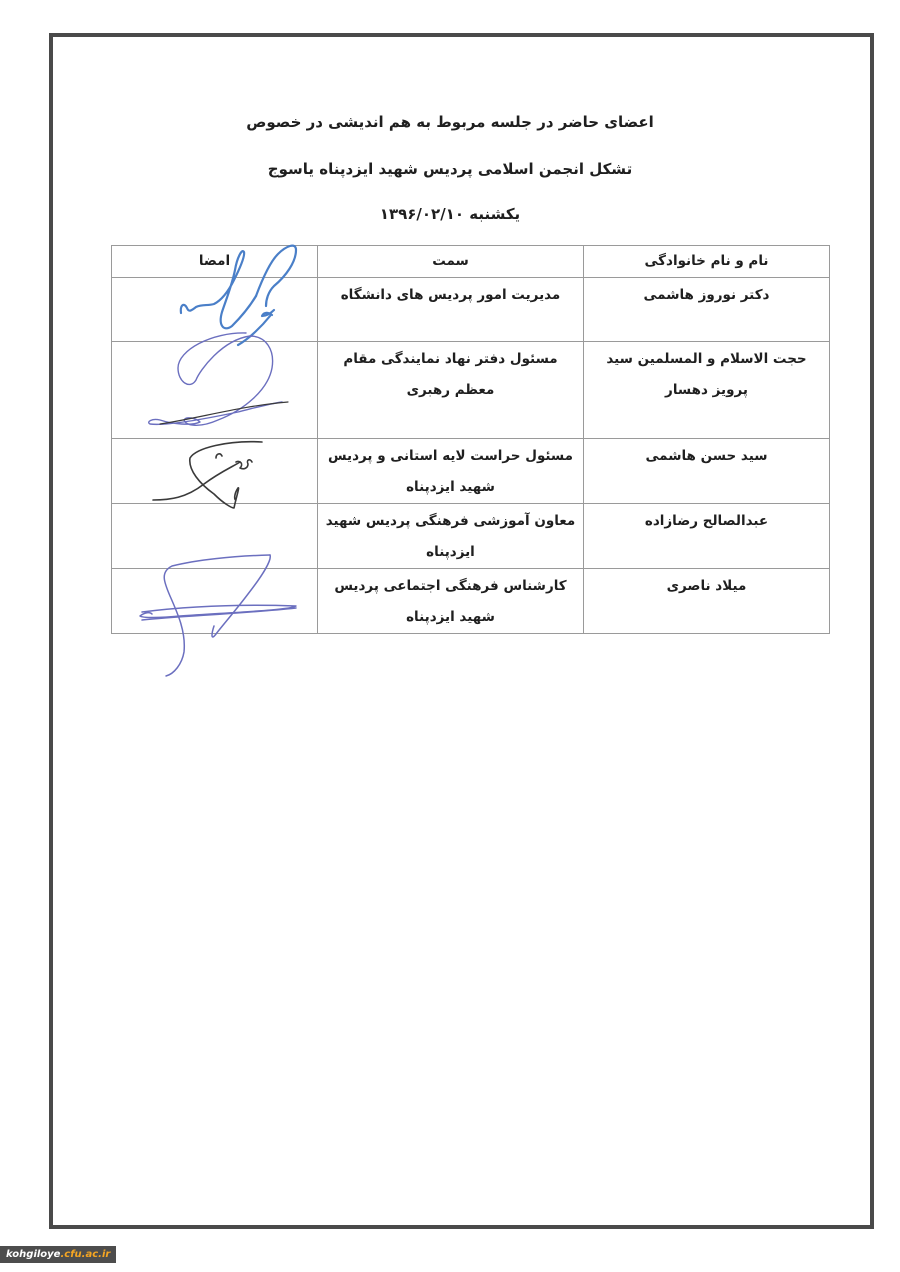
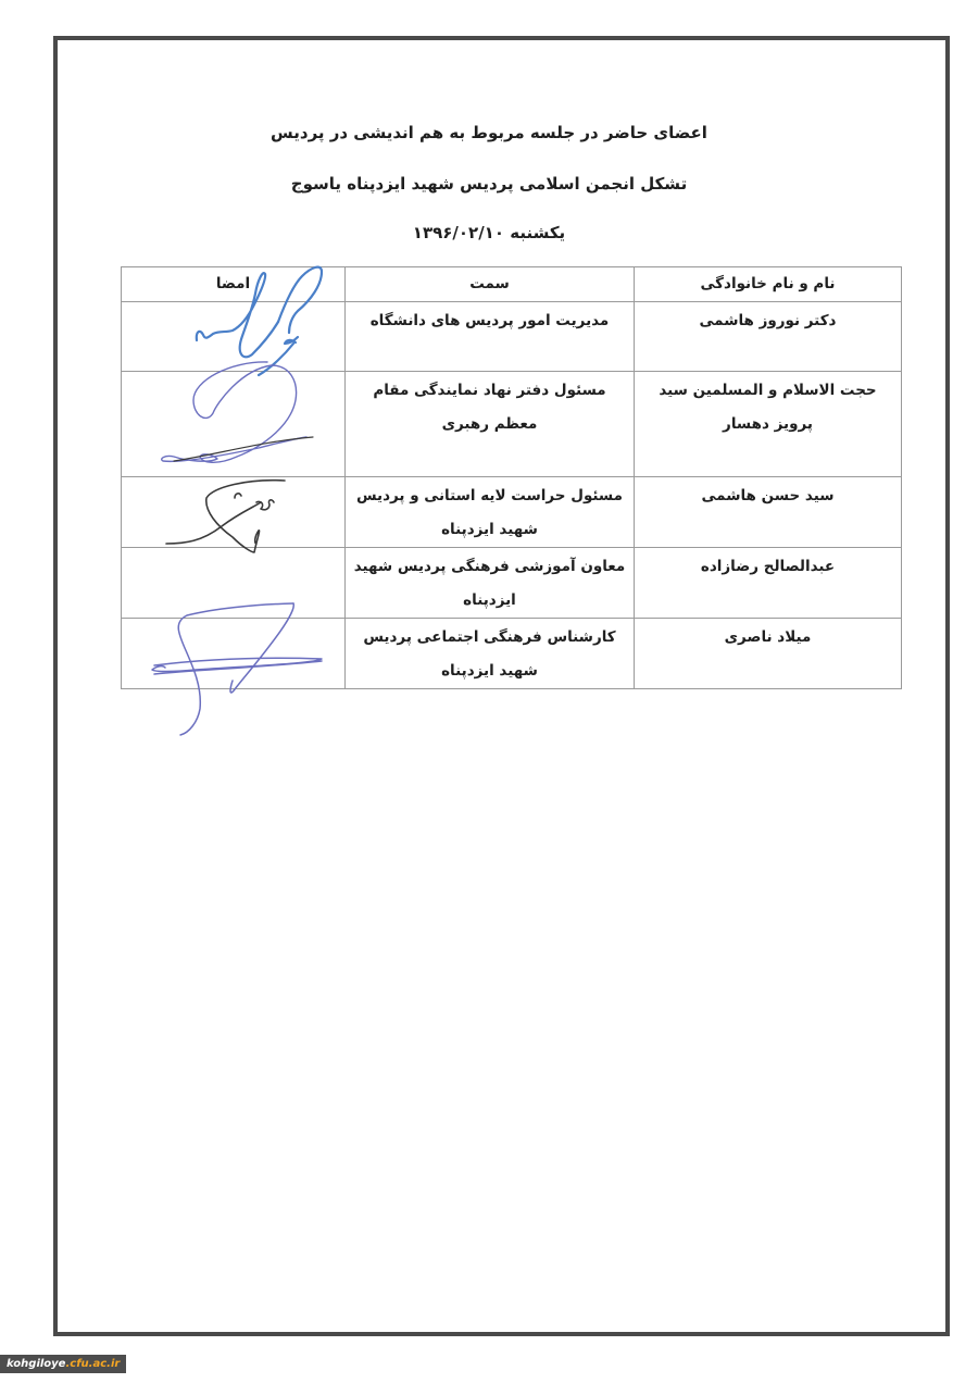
- اعضای حاضر در جلسه مربوط به هم اندیشی در خصوص
+ اعضای حاضر در جلسه مربوط به هم اندیشی در پردیس
  تشکل انجمن اسلامی پردیس شهید ایزدپناه یاسوج
  یکشنبه ۱۳۹۶/۰۲/۱۰
  نام و نام خانوادگی	سمت	امضا
  دکتر نوروز هاشمی	مدیریت امور پردیس های دانشگاه
  حجت الاسلام و المسلمین سید پرویز دهسار	مسئول دفتر نهاد نمایندگی مقام معظم رهبری
  سید حسن هاشمی	مسئول حراست لایه استانی و پردیس شهید ایزدپناه
  عبدالصالح رضازاده	معاون آموزشی فرهنگی پردیس شهید ایزدپناه
  میلاد ناصری	کارشناس فرهنگی اجتماعی پردیس شهید ایزدپناه
  kohgiloye.cfu.ac.ir
